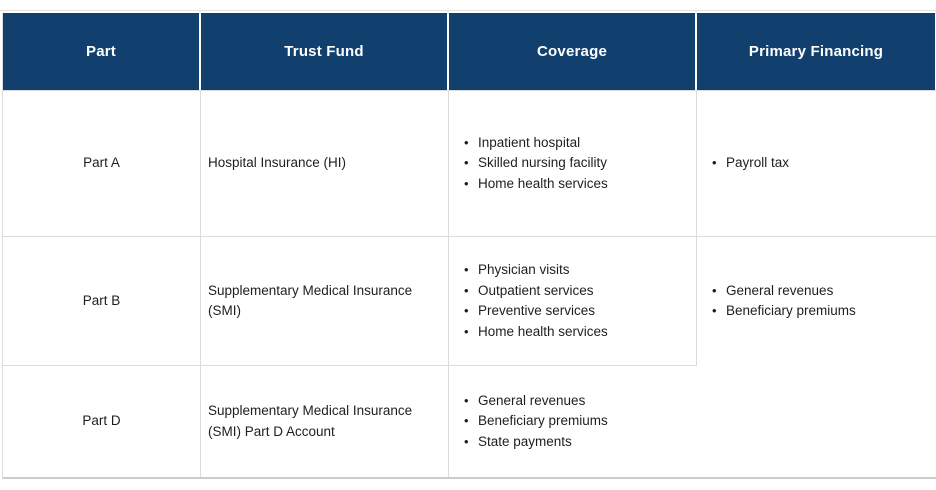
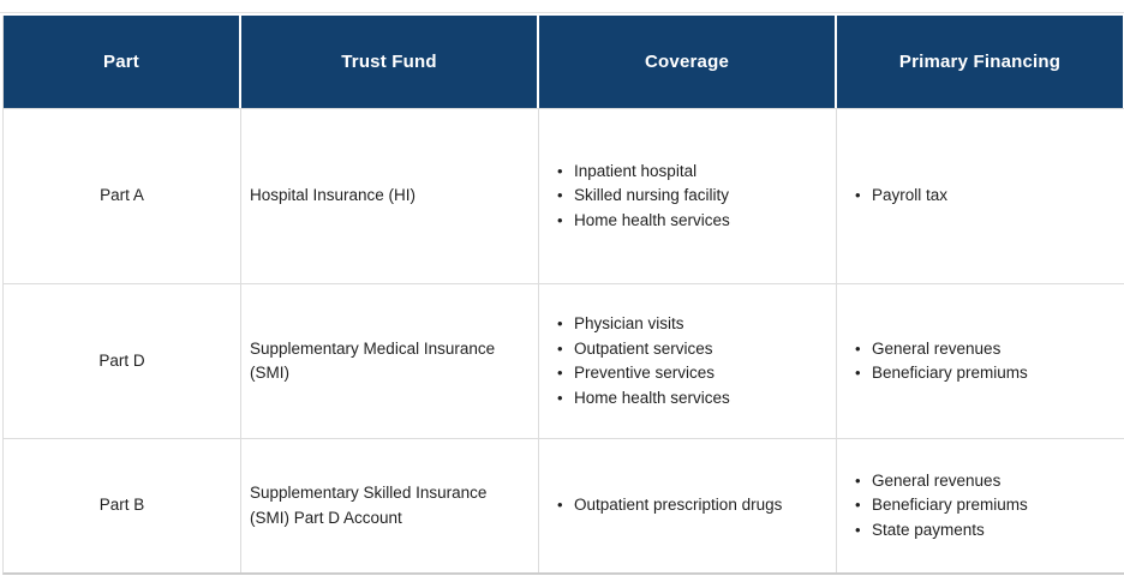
  Part
  Trust Fund
  Coverage
  Primary Financing
  Part A
  Hospital Insurance (HI)
  Inpatient hospital
  Skilled nursing facility
  Home health services
  Payroll tax
- Part B
+ Part D
  Supplementary Medical Insurance (SMI)
  Physician visits
  Outpatient services
  Preventive services
  Home health services
  General revenues
  Beneficiary premiums
- Part D
+ Part B
- Supplementary Medical Insurance (SMI) Part D Account
+ Supplementary Skilled Insurance (SMI) Part D Account
+ Outpatient prescription drugs
  General revenues
  Beneficiary premiums
  State payments
